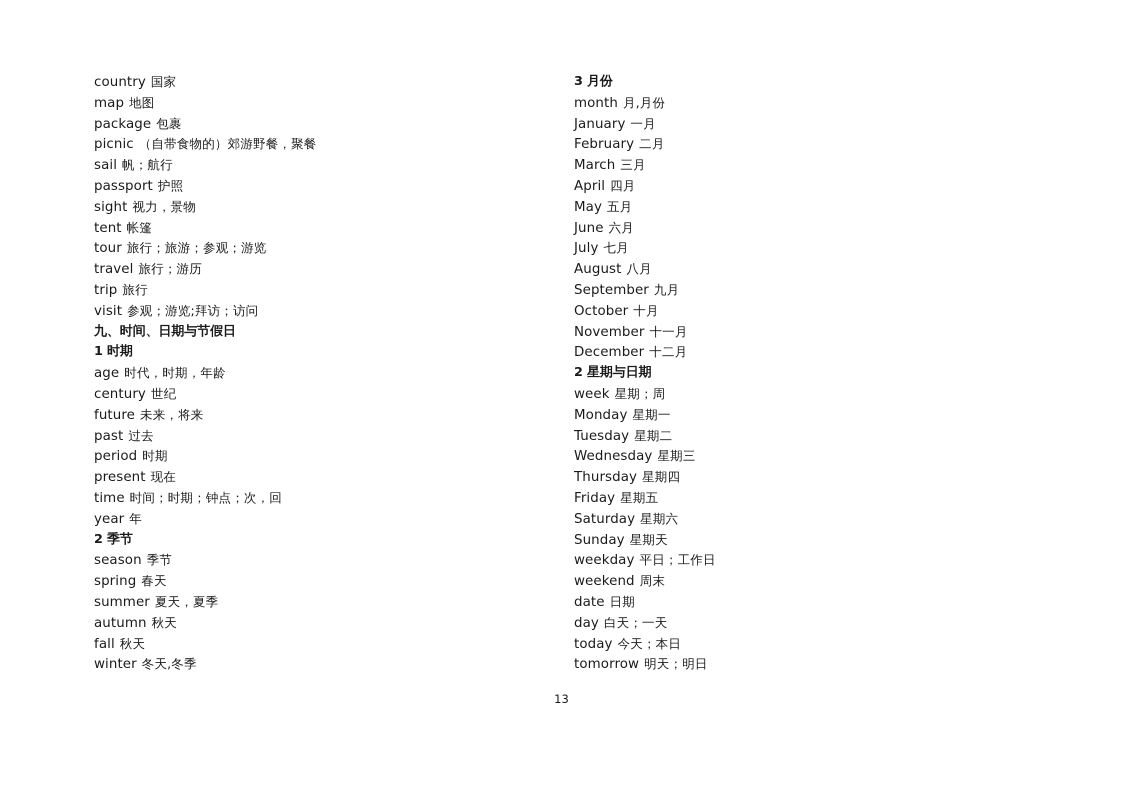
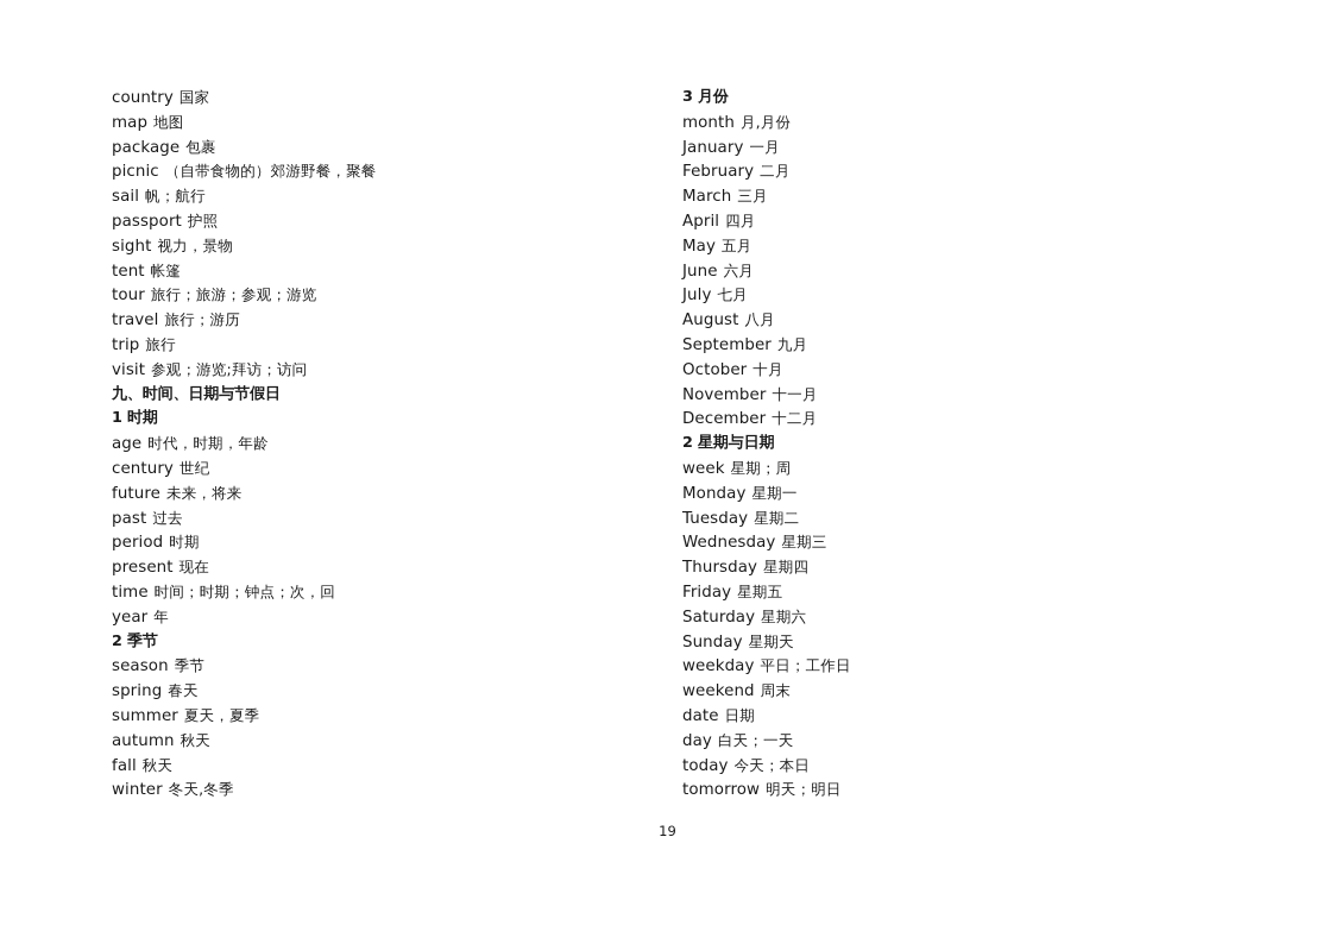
  country 国家
  map 地图
  package 包裹
  picnic （自带食物的）郊游野餐，聚餐
  sail 帆；航行
  passport 护照
  sight 视力，景物
  tent 帐篷
  tour 旅行；旅游；参观；游览
  travel 旅行；游历
  trip 旅行
  visit 参观；游览;拜访；访问
  九、时间、日期与节假日
  1 时期
  age 时代，时期，年龄
  century 世纪
  future 未来，将来
  past 过去
  period 时期
  present 现在
  time 时间；时期；钟点；次，回
  year 年
  2 季节
  season 季节
  spring 春天
  summer 夏天，夏季
  autumn 秋天
  fall 秋天
  winter 冬天,冬季
  3 月份
  month 月,月份
  January 一月
  February 二月
  March 三月
  April 四月
  May 五月
  June 六月
  July 七月
  August 八月
  September 九月
  October 十月
  November 十一月
  December 十二月
  2 星期与日期
  week 星期；周
  Monday 星期一
  Tuesday 星期二
  Wednesday 星期三
  Thursday 星期四
  Friday 星期五
  Saturday 星期六
  Sunday 星期天
  weekday 平日；工作日
  weekend 周末
  date 日期
  day 白天；一天
  today 今天；本日
  tomorrow 明天；明日
- 13
+ 19
